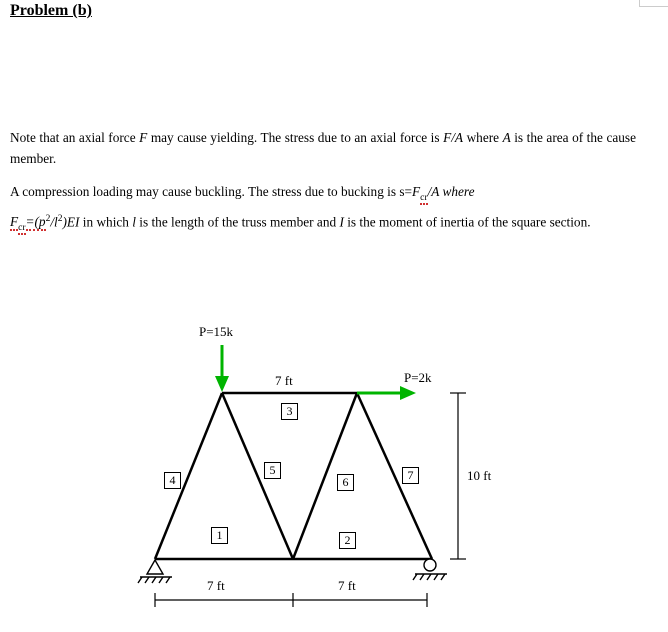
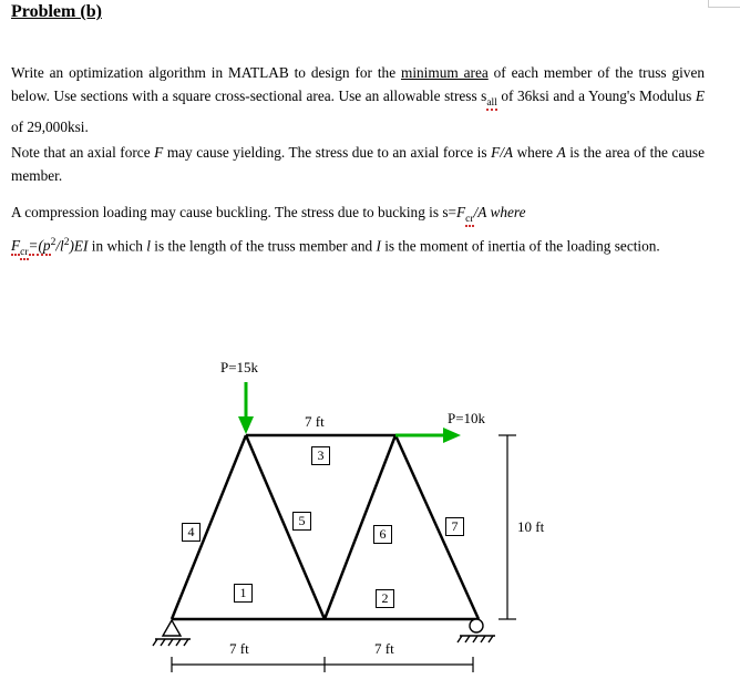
  Problem (b)
+ Write an optimization algorithm in MATLAB to design for the minimum area of each member of the truss given below. Use sections with a square cross-sectional area. Use an allowable stress sall of 36ksi and a Young's Modulus E of 29,000ksi.
  Note that an axial force F may cause yielding. The stress due to an axial force is F/A where A is the area of the cause member.
  A compression loading may cause buckling. The stress due to bucking is s=Fcr/A where
- Fcr=(p2/l2)EI in which l is the length of the truss member and I is the moment of inertia of the square section.
+ Fcr=(p2/l2)EI in which l is the length of the truss member and I is the moment of inertia of the loading section.
  P=15k
- P=2k
+ P=10k
  7 ft
  10 ft
  7 ft
  7 ft
  1
  2
  3
  4
  5
  6
  7
